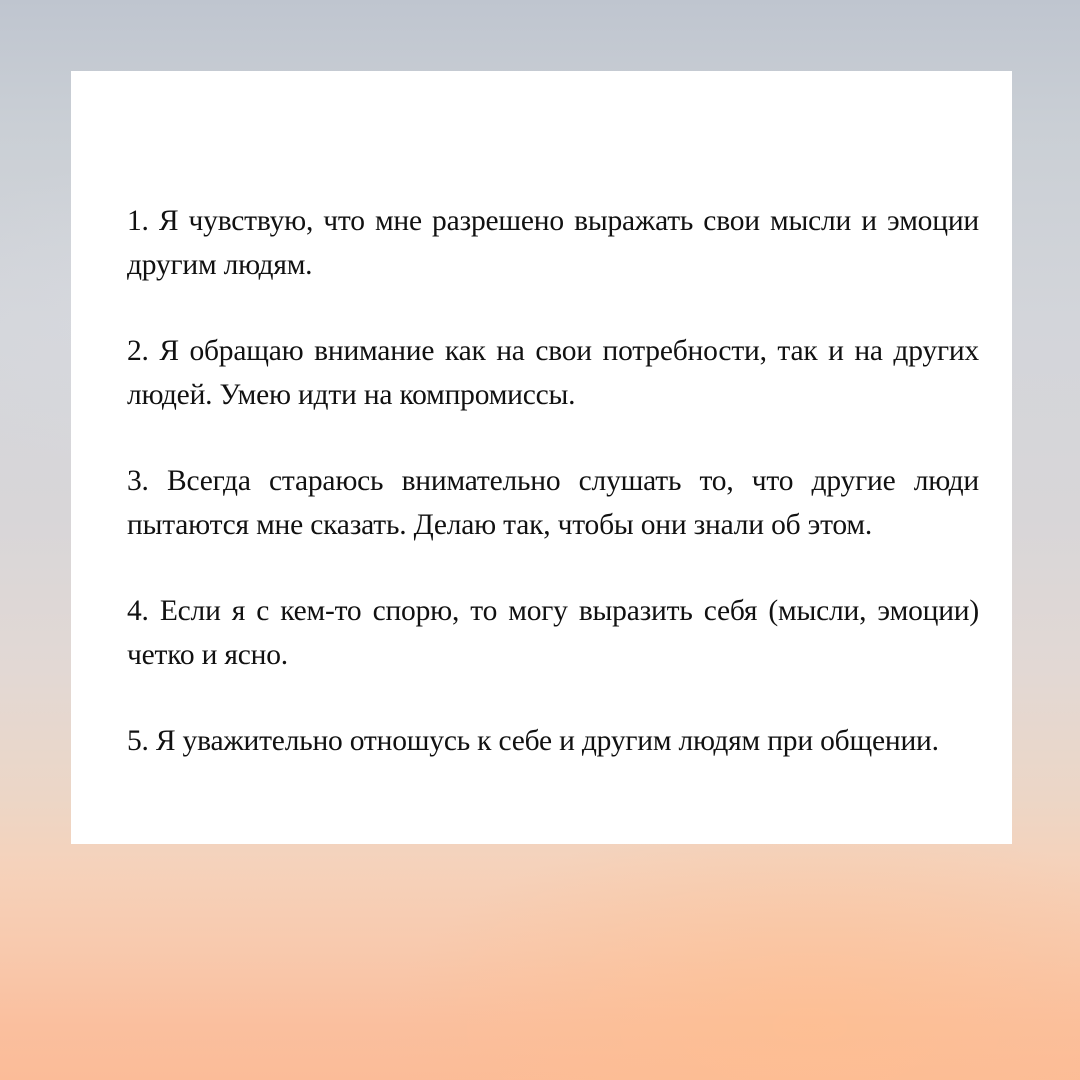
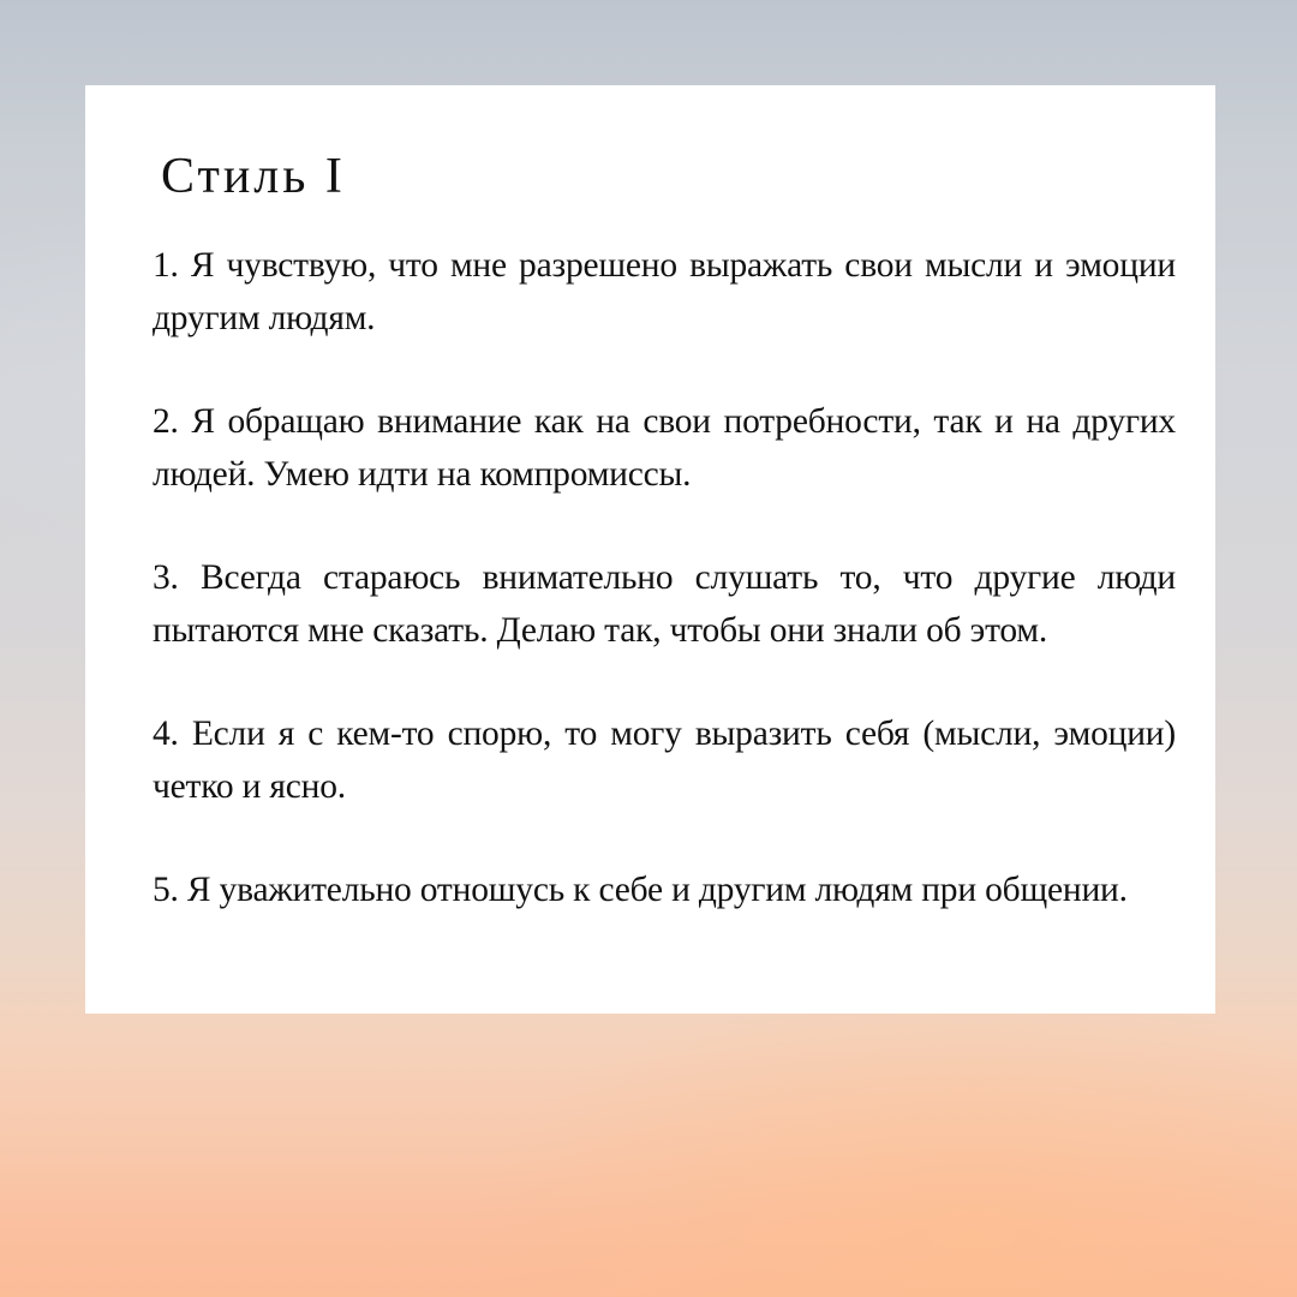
+ Стиль I
  1. Я чувствую, что мне разрешено выражать свои мысли и эмоции другим людям.
  2. Я обращаю внимание как на свои потребности, так и на других людей. Умею идти на компромиссы.
  3. Всегда стараюсь внимательно слушать то, что другие люди пытаются мне сказать. Делаю так, чтобы они знали об этом.
  4. Если я с кем-то спорю, то могу выразить себя (мысли, эмоции) четко и ясно.
  5. Я уважительно отношусь к себе и другим людям при общении.
